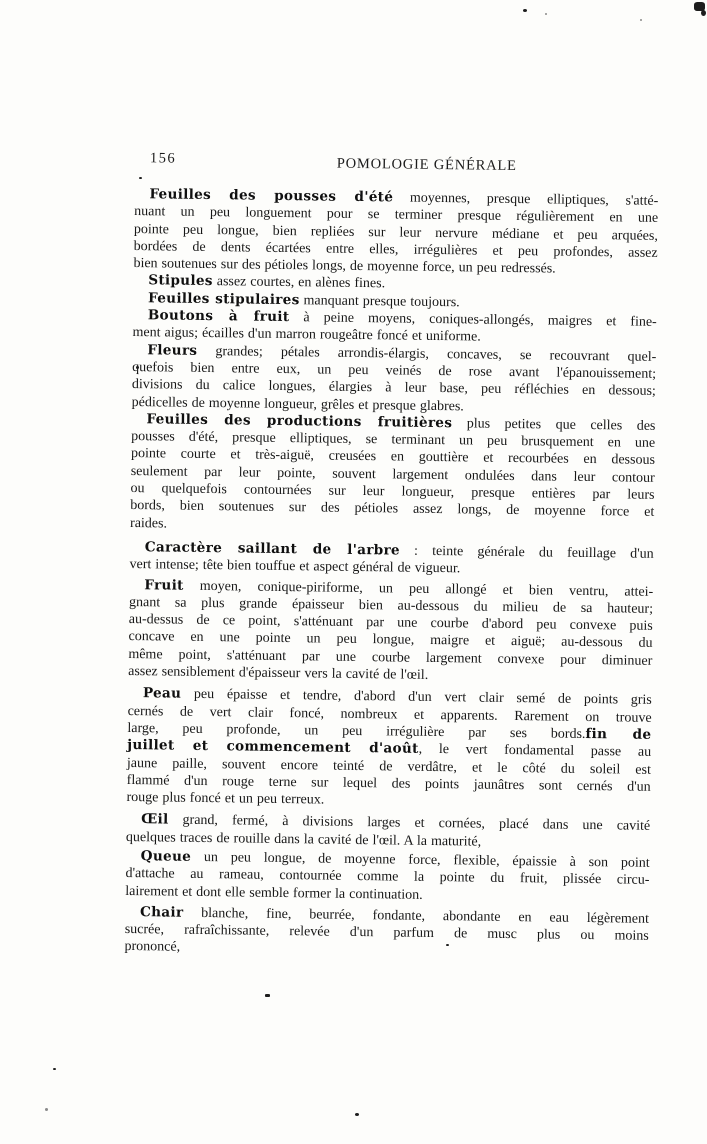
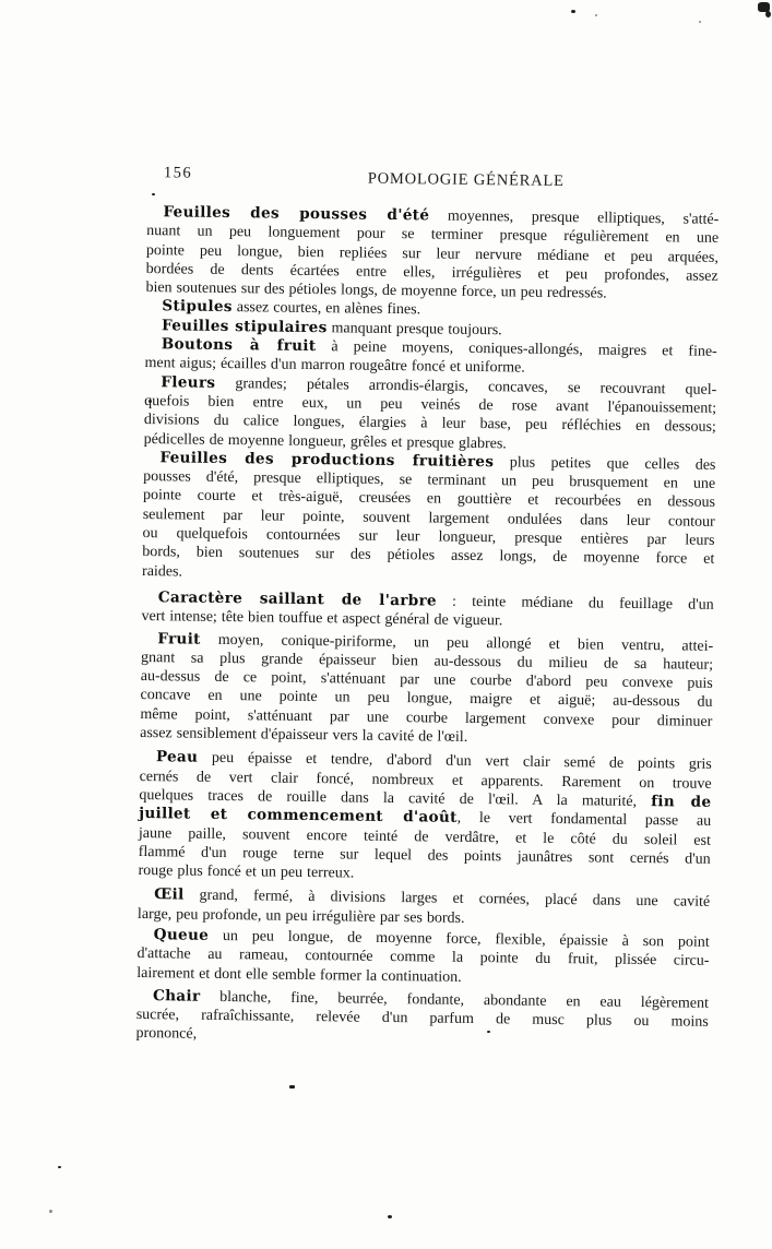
  156
  POMOLOGIE GÉNÉRALE
  Feuilles des pousses d'été moyennes, presque elliptiques, s'atté-
  nuant un peu longuement pour se terminer presque régulièrement en une
  pointe peu longue, bien repliées sur leur nervure médiane et peu arquées,
  bordées de dents écartées entre elles, irrégulières et peu profondes, assez
  bien soutenues sur des pétioles longs, de moyenne force, un peu redressés.
  Stipules assez courtes, en alènes fines.
  Feuilles stipulaires manquant presque toujours.
  Boutons à fruit à peine moyens, coniques-allongés, maigres et fine-
  ment aigus; écailles d'un marron rougeâtre foncé et uniforme.
  Fleurs grandes; pétales arrondis-élargis, concaves, se recouvrant quel-
  uefois bien entre eux, un peu veinés de rose avant l'épanouissement;
  divisions du calice longues, élargies à leur base, peu réfléchies en dessous;
  pédicelles de moyenne longueur, grêles et presque glabres.
  Feuilles des productions fruitières plus petites que celles des
  pousses d'été, presque elliptiques, se terminant un peu brusquement en une
  pointe courte et très-aiguë, creusées en gouttière et recourbées en dessous
  seulement par leur pointe, souvent largement ondulées dans leur contour
  ou quelquefois contournées sur leur longueur, presque entières par leurs
  bords, bien soutenues sur des pétioles assez longs, de moyenne force et
  raides.
- Caractère saillant de l'arbre : teinte générale du feuillage d'un
+ Caractère saillant de l'arbre : teinte médiane du feuillage d'un
  vert intense; tête bien touffue et aspect général de vigueur.
  Fruit moyen, conique-piriforme, un peu allongé et bien ventru, attei-
  gnant sa plus grande épaisseur bien au-dessous du milieu de sa hauteur;
  au-dessus de ce point, s'atténuant par une courbe d'abord peu convexe puis
  concave en une pointe un peu longue, maigre et aiguë; au-dessous du
  même point, s'atténuant par une courbe largement convexe pour diminuer
  assez sensiblement d'épaisseur vers la cavité de l'œil.
  Peau peu épaisse et tendre, d'abord d'un vert clair semé de points gris
  cernés de vert clair foncé, nombreux et apparents. Rarement on trouve
- large, peu profonde, un peu irrégulière par ses bords.fin de
+ quelques traces de rouille dans la cavité de l'œil. A la maturité, fin de
  juillet et commencement d'août, le vert fondamental passe au
  jaune paille, souvent encore teinté de verdâtre, et le côté du soleil est
  flammé d'un rouge terne sur lequel des points jaunâtres sont cernés d'un
  rouge plus foncé et un peu terreux.
  Œil grand, fermé, à divisions larges et cornées, placé dans une cavité
- quelques traces de rouille dans la cavité de l'œil. A la maturité,
+ large, peu profonde, un peu irrégulière par ses bords.
  Queue un peu longue, de moyenne force, flexible, épaissie à son point
  d'attache au rameau, contournée comme la pointe du fruit, plissée circu-
  lairement et dont elle semble former la continuation.
  Chair blanche, fine, beurrée, fondante, abondante en eau légèrement
  sucrée, rafraîchissante, relevée d'un parfum de musc plus ou moins
  prononcé,
